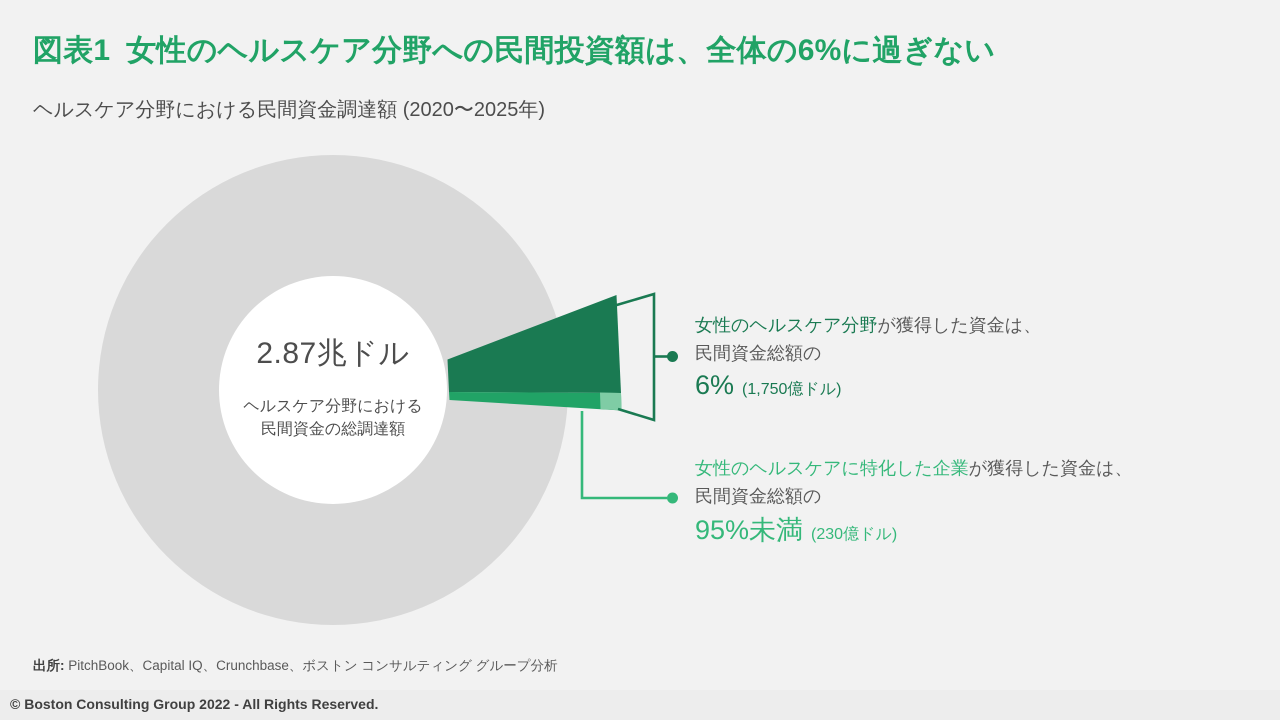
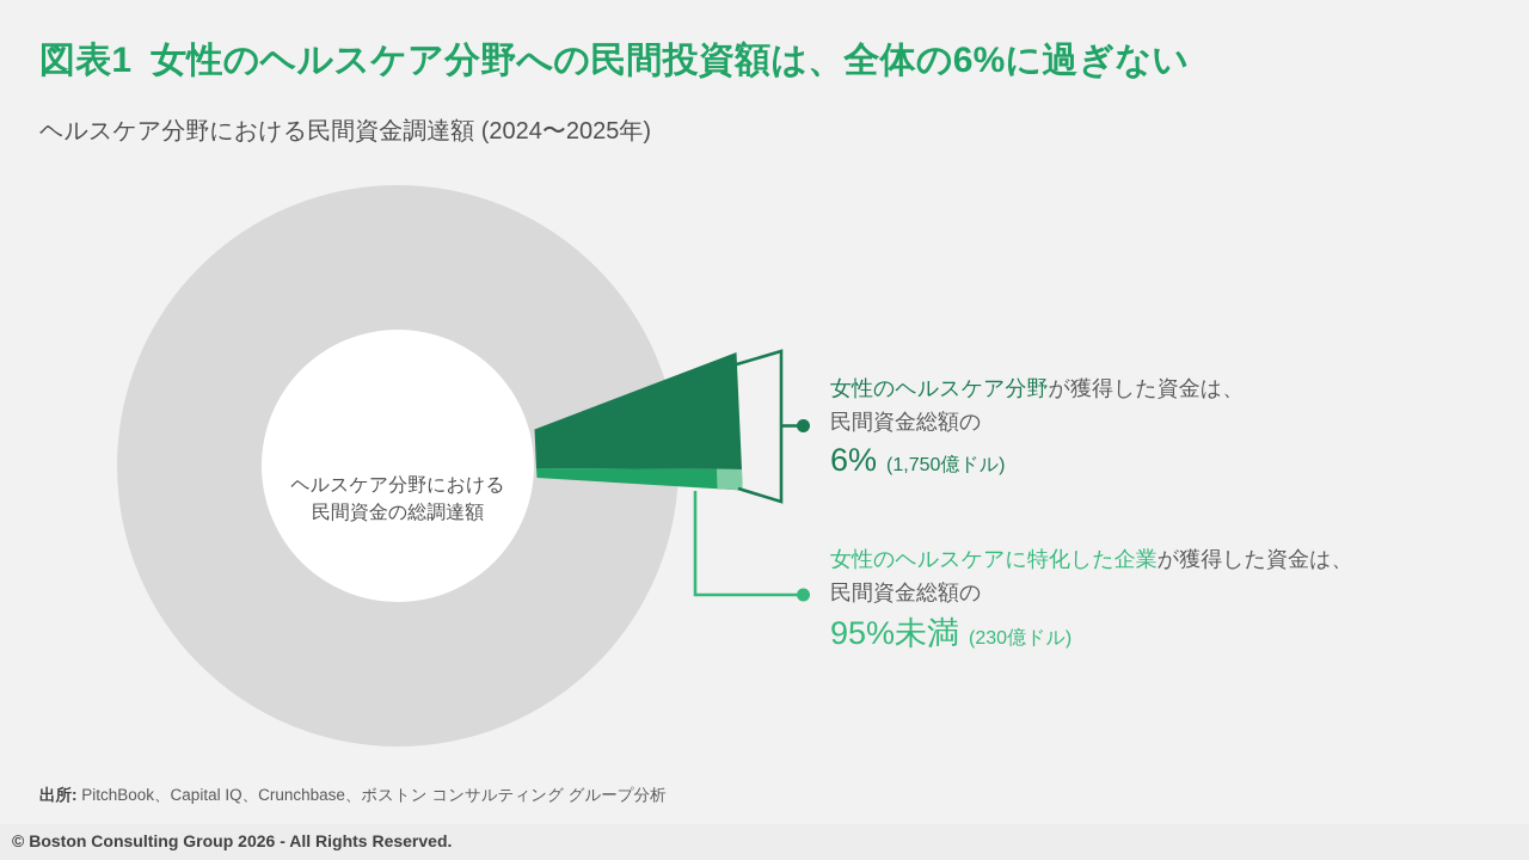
  図表1 女性のヘルスケア分野への民間投資額は、全体の6%に過ぎない
- ヘルスケア分野における民間資金調達額 (2020〜2025年)
+ ヘルスケア分野における民間資金調達額 (2024〜2025年)
- 2.87兆ドル
  ヘルスケア分野における
  民間資金の総調達額
  女性のヘルスケア分野が獲得した資金は、
  民間資金総額の
  6% (1,750億ドル)
  女性のヘルスケアに特化した企業が獲得した資金は、
  民間資金総額の
  95%未満 (230億ドル)
  出所: PitchBook、Capital IQ、Crunchbase、ボストン コンサルティング グループ分析
- © Boston Consulting Group 2022 - All Rights Reserved.
+ © Boston Consulting Group 2026 - All Rights Reserved.
